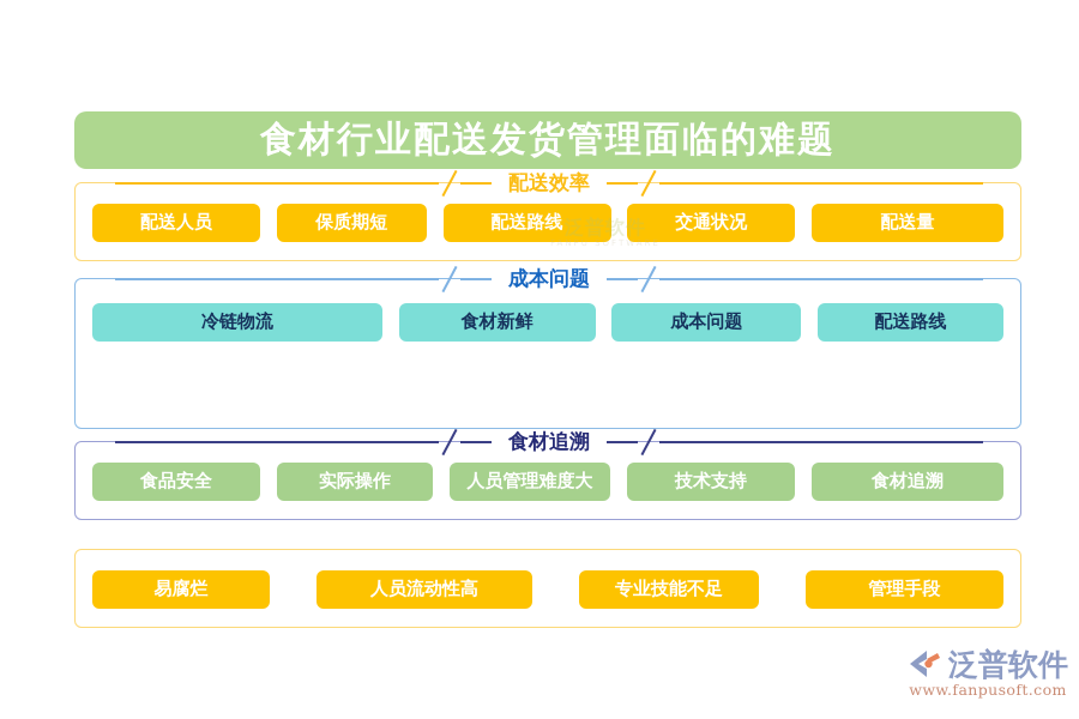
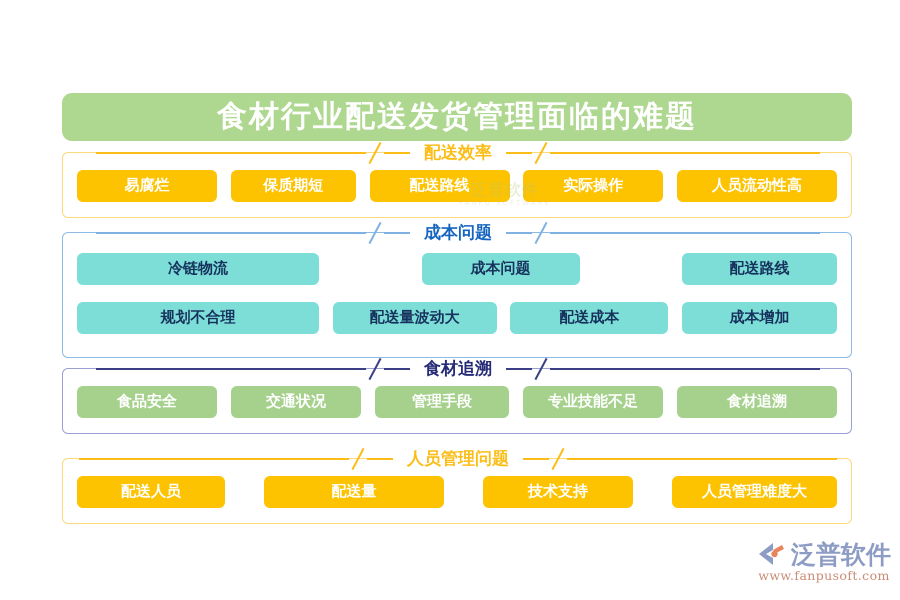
  食材行业配送发货管理面临的难题
  配送效率
- 配送人员
+ 易腐烂
  保质期短
  配送路线
- 交通状况
+ 实际操作
- 配送量
+ 人员流动性高
  成本问题
  冷链物流
- 食材新鲜
  成本问题
  配送路线
+ 规划不合理
+ 配送量波动大
+ 配送成本
+ 成本增加
  食材追溯
  食品安全
- 实际操作
+ 交通状况
- 人员管理难度大
+ 管理手段
- 技术支持
+ 专业技能不足
  食材追溯
+ 人员管理问题
- 易腐烂
+ 配送人员
- 人员流动性高
+ 配送量
- 专业技能不足
+ 技术支持
- 管理手段
+ 人员管理难度大
  泛普软件
  FANPU SOFTWARE
  泛普软件
  www.fanpusoft.com
